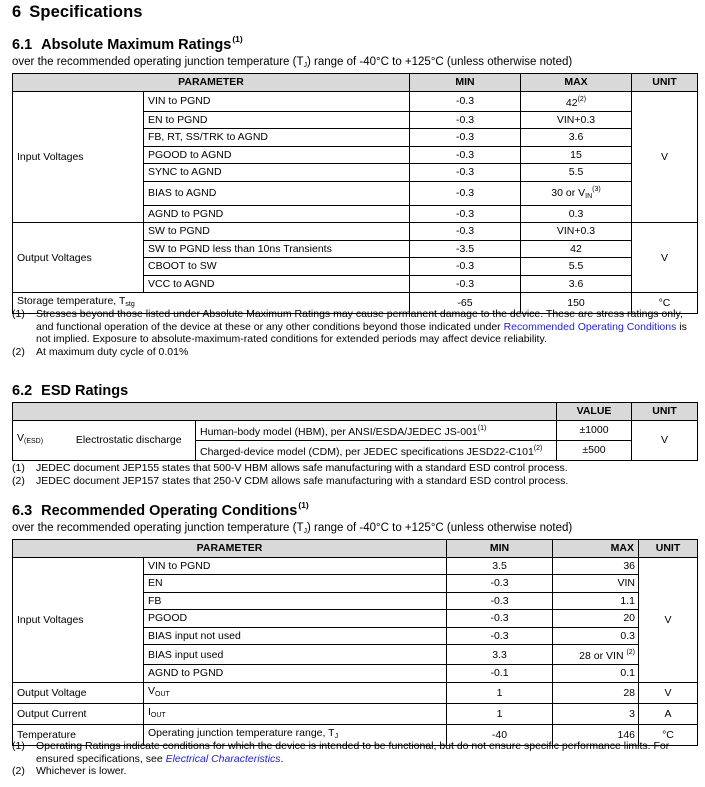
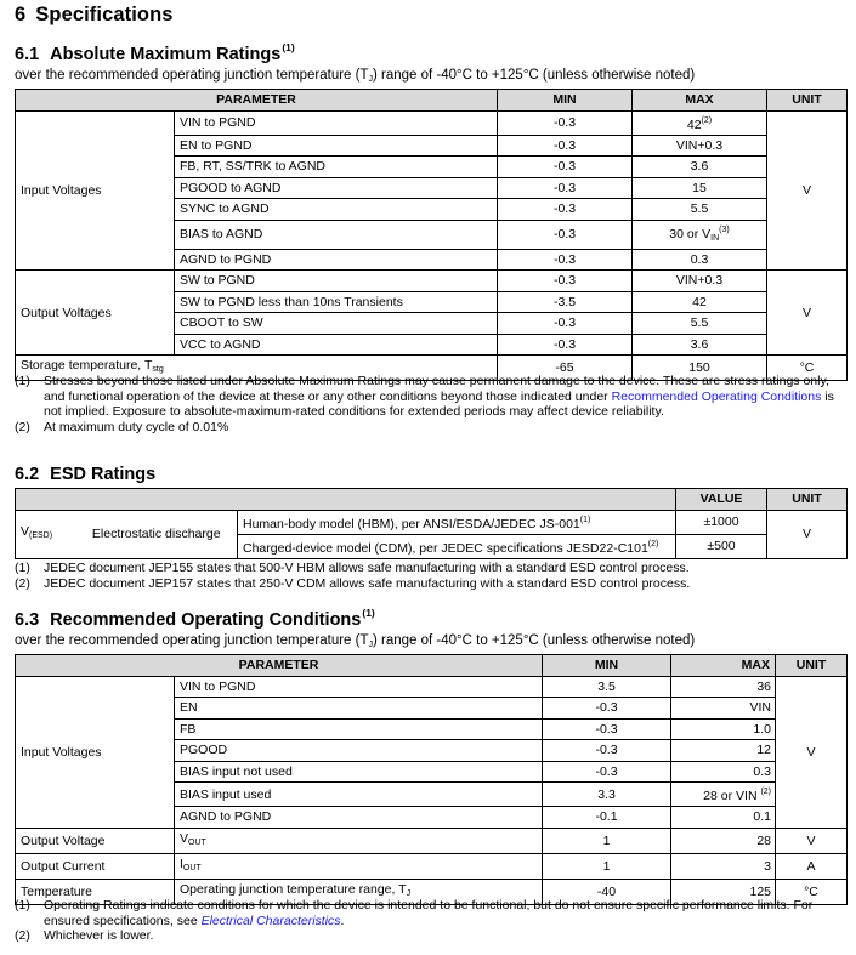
  6 Specifications
  6.1 Absolute Maximum Ratings(1)
  over the recommended operating junction temperature (T ) range of -40°C to +125°C (unless otherwise noted)
  PARAMETER	MIN	MAX	UNIT
  Input Voltages	VIN to PGND	-0.3	42	V
  EN to PGND	-0.3	VIN+0.3
  FB, RT, SS/TRK to AGND	-0.3	3.6
  PGOOD to AGND	-0.3	15
  SYNC to AGND	-0.3	5.5
  BIAS to AGND	-0.3	30 or V
  AGND to PGND	-0.3	0.3
  Output Voltages	SW to PGND	-0.3	VIN+0.3	V
  SW to PGND less than 10ns Transients	-3.5	42
  CBOOT to SW	-0.3	5.5
  VCC to AGND	-0.3	3.6
  Storage temperature, T	-65	150	°C
  (1)
  Stresses beyond those listed under Absolute Maximum Ratings may cause permanent damage to the device. These are stress ratings only, and functional operation of the device at these or any other conditions beyond those indicated under Recommended Operating Conditions is not implied. Exposure to absolute-maximum-rated conditions for extended periods may affect device reliability.
  (2)
  At maximum duty cycle of 0.01%
  6.2 ESD Ratings
  	VALUE	UNIT
  V	Electrostatic discharge	Human-body model (HBM), per ANSI/ESDA/JEDEC JS-001	±1000	V
  Charged-device model (CDM), per JEDEC specifications JESD22-C101	±500
  (1)
  JEDEC document JEP155 states that 500-V HBM allows safe manufacturing with a standard ESD control process.
  (2)
  JEDEC document JEP157 states that 250-V CDM allows safe manufacturing with a standard ESD control process.
  6.3 Recommended Operating Conditions(1)
  over the recommended operating junction temperature (T ) range of -40°C to +125°C (unless otherwise noted)
  PARAMETER	MIN	MAX	UNIT
  Input Voltages	VIN to PGND	3.5	36	V
  EN	-0.3	VIN
- FB	-0.3	1.1
+ FB	-0.3	1.0
- PGOOD	-0.3	20
+ PGOOD	-0.3	12
  BIAS input not used	-0.3	0.3
  BIAS input used	3.3	28 or VIN
  AGND to PGND	-0.1	0.1
  Output Voltage	V	1	28	V
  Output Current	I	1	3	A
- Temperature	Operating junction temperature range, T	-40	146	°C
+ Temperature	Operating junction temperature range, T	-40	125	°C
  (1)
  Operating Ratings indicate conditions for which the device is intended to be functional, but do not ensure specific performance limits. For ensured specifications, see Electrical Characteristics.
  (2)
  Whichever is lower.
